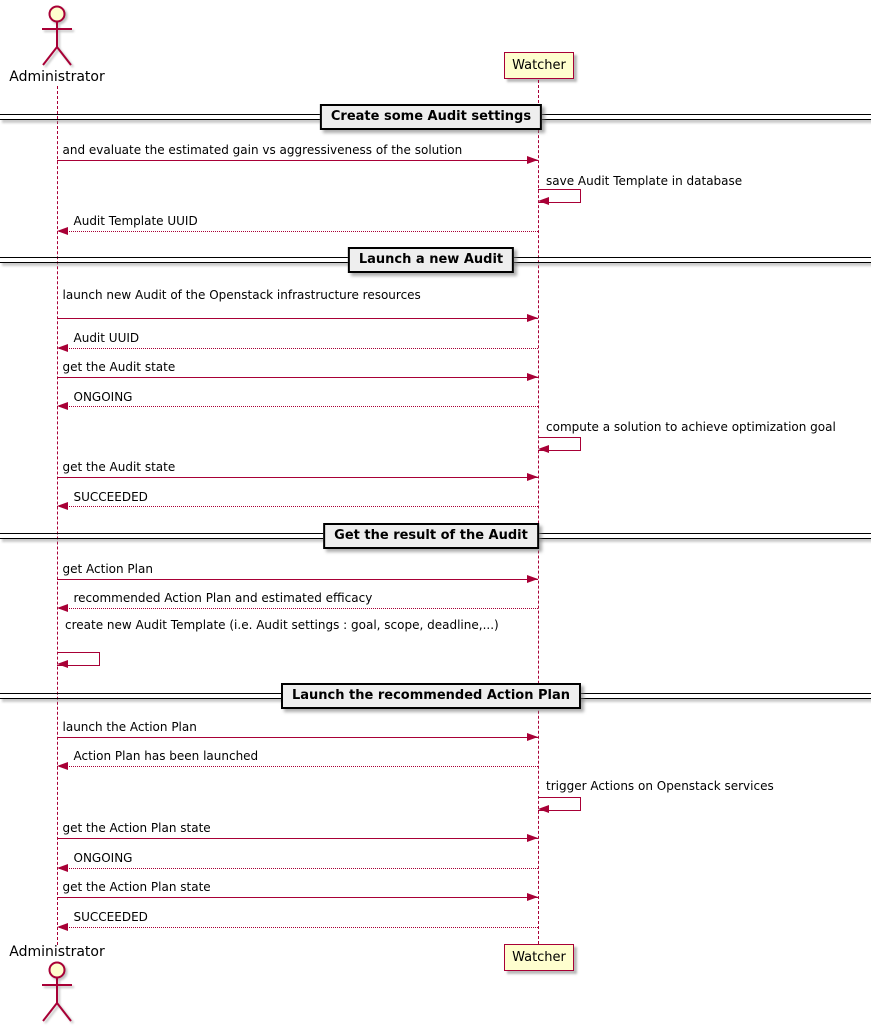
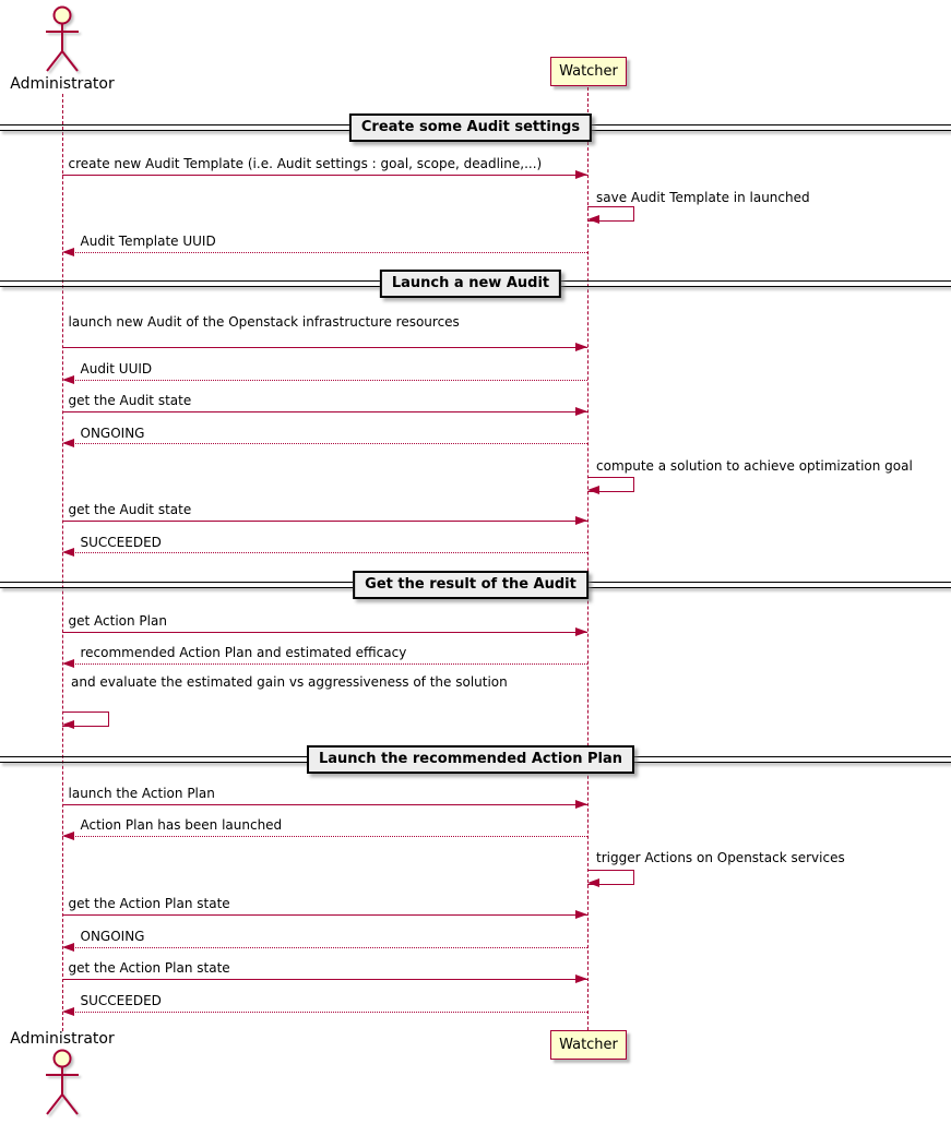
  Administrator
  Watcher
  Create some Audit settings
- and evaluate the estimated gain vs aggressiveness of the solution
+ create new Audit Template (i.e. Audit settings : goal, scope, deadline,...)
- save Audit Template in database
+ save Audit Template in launched
  Audit Template UUID
  Launch a new Audit
  launch new Audit of the Openstack infrastructure resources
  Audit UUID
  get the Audit state
  ONGOING
  compute a solution to achieve optimization goal
  get the Audit state
  SUCCEEDED
  Get the result of the Audit
  get Action Plan
  recommended Action Plan and estimated efficacy
- create new Audit Template (i.e. Audit settings : goal, scope, deadline,...)
+ and evaluate the estimated gain vs aggressiveness of the solution
  Launch the recommended Action Plan
  launch the Action Plan
  Action Plan has been launched
  trigger Actions on Openstack services
  get the Action Plan state
  ONGOING
  get the Action Plan state
  SUCCEEDED
  Administrator
  Watcher
